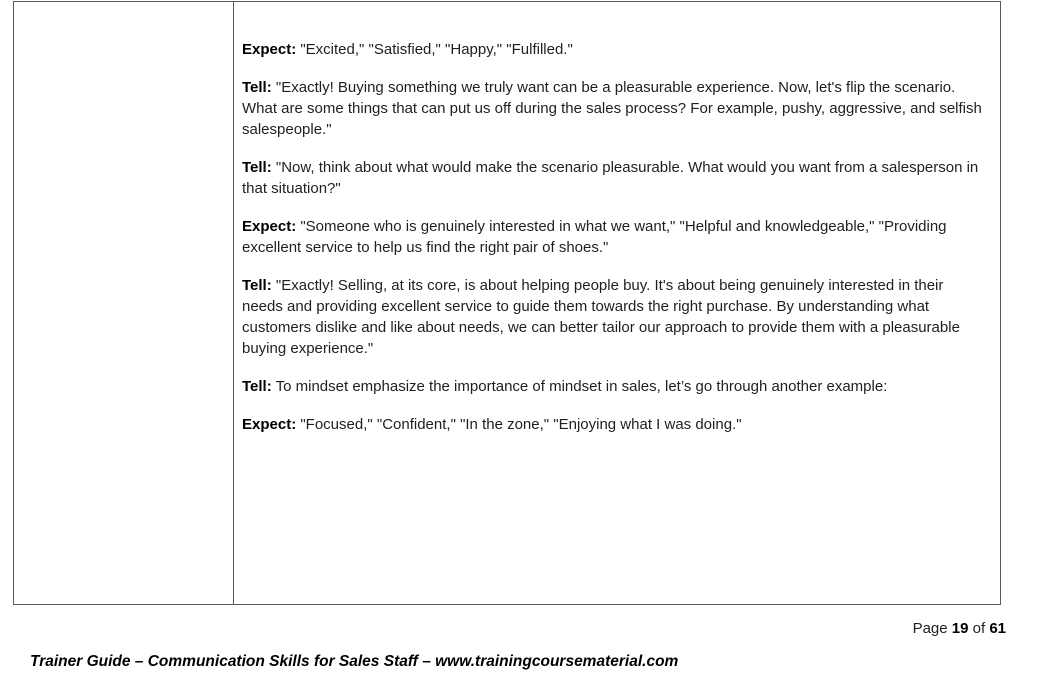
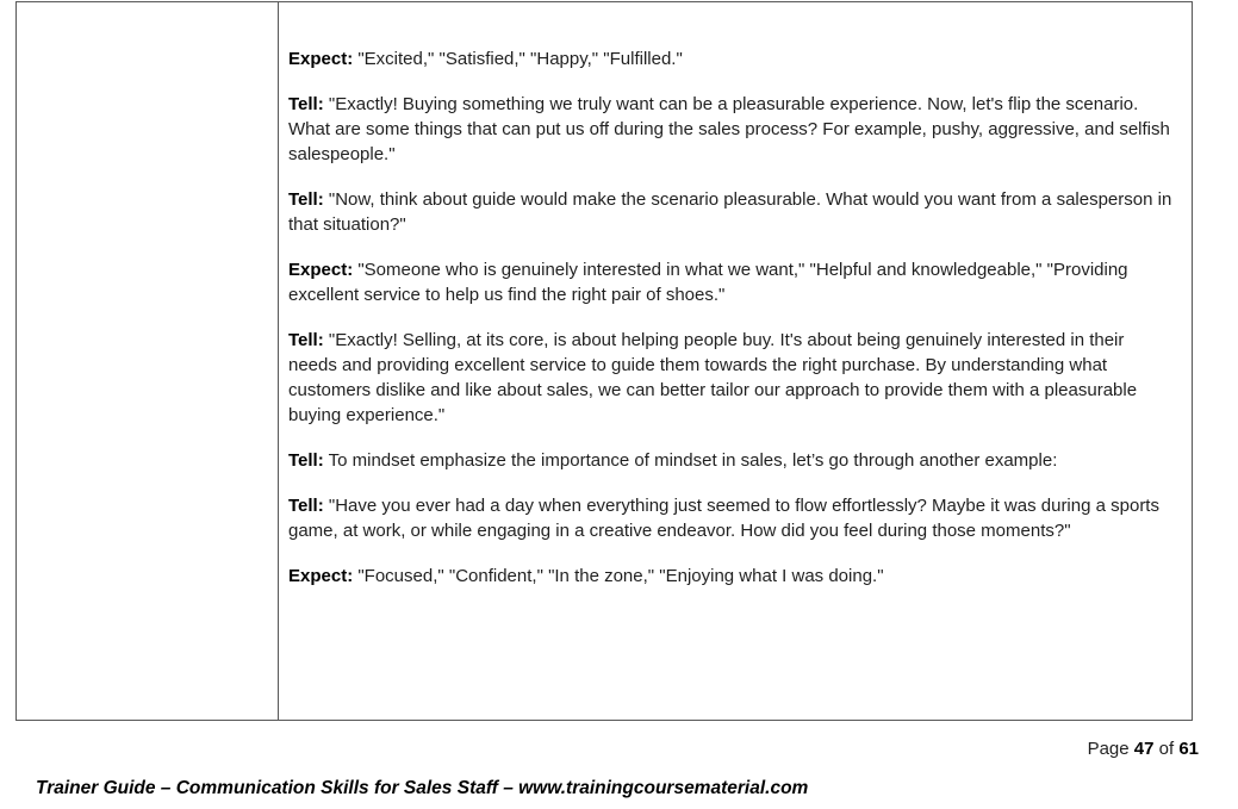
  Expect: "Excited," "Satisfied," "Happy," "Fulfilled."
  Tell: "Exactly! Buying something we truly want can be a pleasurable experience. Now, let's flip the scenario. What are some things that can put us off during the sales process? For example, pushy, aggressive, and selfish salespeople."
- Tell: "Now, think about what would make the scenario pleasurable. What would you want from a salesperson in that situation?"
+ Tell: "Now, think about guide would make the scenario pleasurable. What would you want from a salesperson in that situation?"
  Expect: "Someone who is genuinely interested in what we want," "Helpful and knowledgeable," "Providing excellent service to help us find the right pair of shoes."
- Tell: "Exactly! Selling, at its core, is about helping people buy. It's about being genuinely interested in their needs and providing excellent service to guide them towards the right purchase. By understanding what customers dislike and like about needs, we can better tailor our approach to provide them with a pleasurable buying experience."
+ Tell: "Exactly! Selling, at its core, is about helping people buy. It's about being genuinely interested in their needs and providing excellent service to guide them towards the right purchase. By understanding what customers dislike and like about sales, we can better tailor our approach to provide them with a pleasurable buying experience."
  Tell: To mindset emphasize the importance of mindset in sales, let’s go through another example:
+ Tell: "Have you ever had a day when everything just seemed to flow effortlessly? Maybe it was during a sports game, at work, or while engaging in a creative endeavor. How did you feel during those moments?"
  Expect: "Focused," "Confident," "In the zone," "Enjoying what I was doing."
- Page 19 of 61
+ Page 47 of 61
  Trainer Guide – Communication Skills for Sales Staff – www.trainingcoursematerial.com
